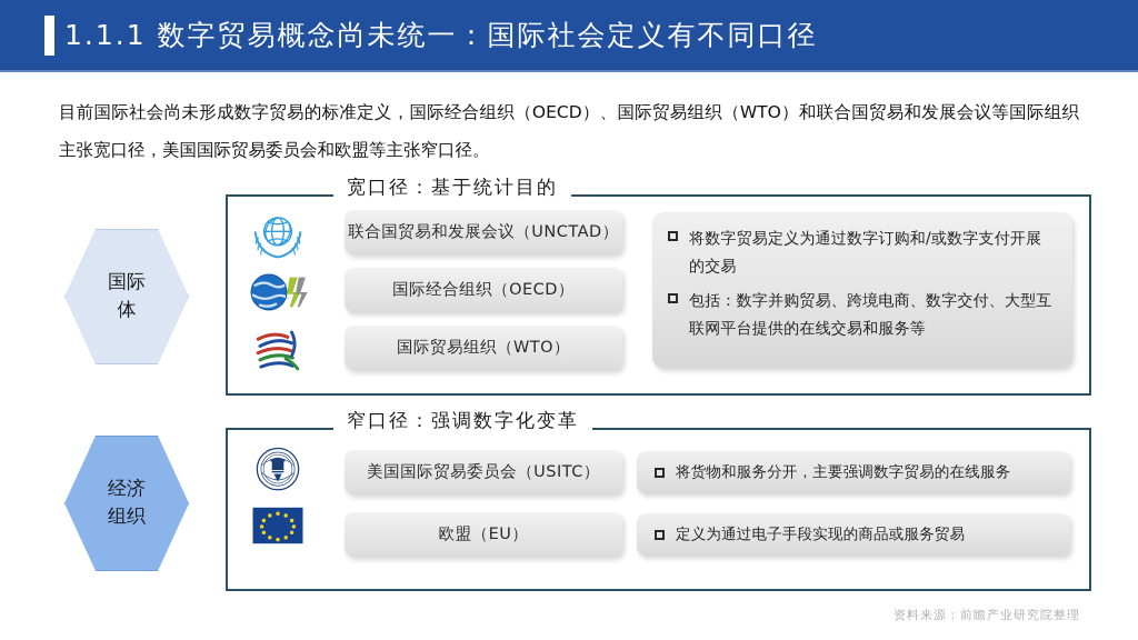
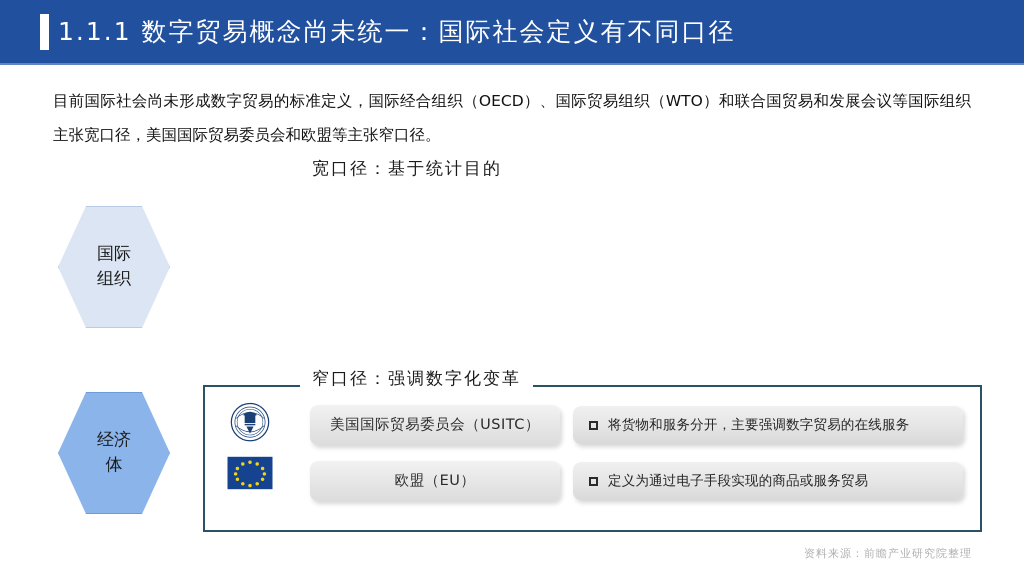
  1.1.1 数字贸易概念尚未统一：国际社会定义有不同口径
  目前国际社会尚未形成数字贸易的标准定义，国际经合组织（OECD）、国际贸易组织（WTO）和联合国贸易和发展会议等国际组织主张宽口径，美国国际贸易委员会和欧盟等主张窄口径。
  国际
- 体
+ 组织
  经济
- 组织
+ 体
- 联合国贸易和发展会议（UNCTAD）
- 国际经合组织（OECD）
- 国际贸易组织（WTO）
- 将数字贸易定义为通过数字订购和/或数字支付开展的交易
- 包括：数字并购贸易、跨境电商、数字交付、大型互联网平台提供的在线交易和服务等
  宽口径：基于统计目的
  美国国际贸易委员会（USITC）
  欧盟（EU）
  将货物和服务分开，主要强调数字贸易的在线服务
  定义为通过电子手段实现的商品或服务贸易
  窄口径：强调数字化变革
  资料来源：前瞻产业研究院整理
